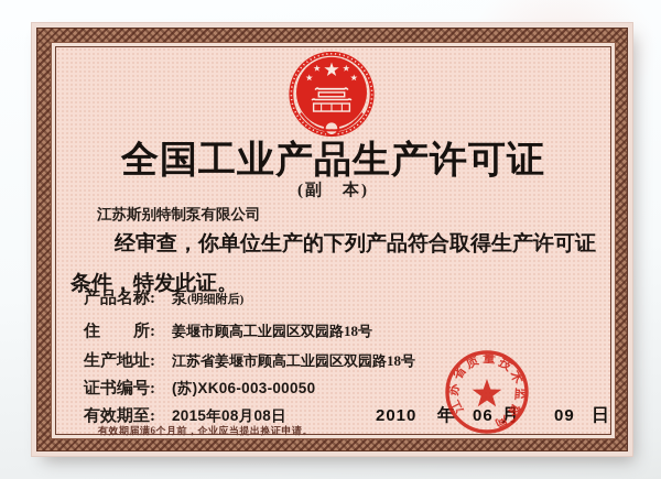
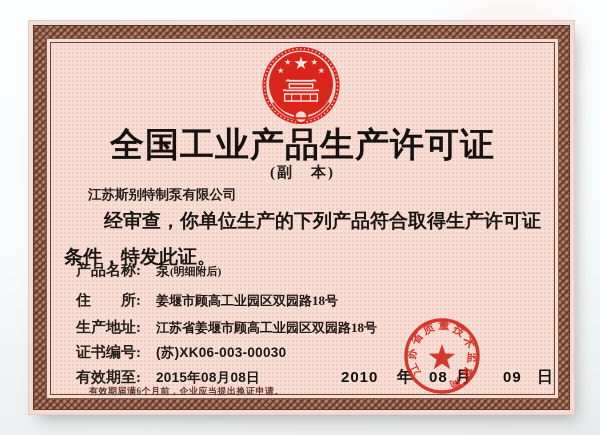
  全国工业产品生产许可证
  (副 本)
  江苏斯别特制泵有限公司
  经审查，你单位生产的下列产品符合取得生产许可证
  条件，特发此证。
  产品名称:
  泵(明细附后)
  住 所:
  姜堰市顾高工业园区双园路18号
  生产地址:
  江苏省姜堰市顾高工业园区双园路18号
  证书编号:
- (苏)XK06-003-00050
+ (苏)XK06-003-00030
  有效期至:
  2015年08月08日
  2010
  年
- 06
+ 08
  月
  09
  日
  有效期届满6个月前，企业应当提出换证申请。
